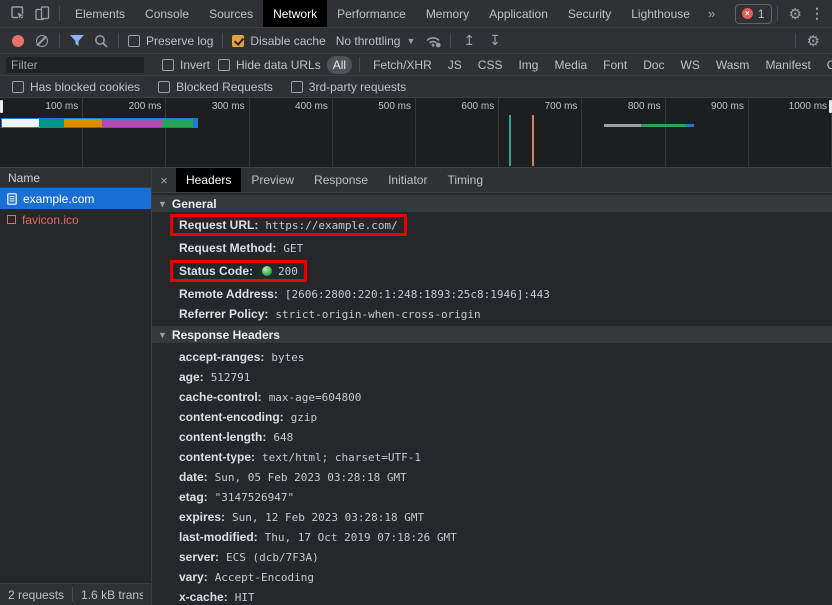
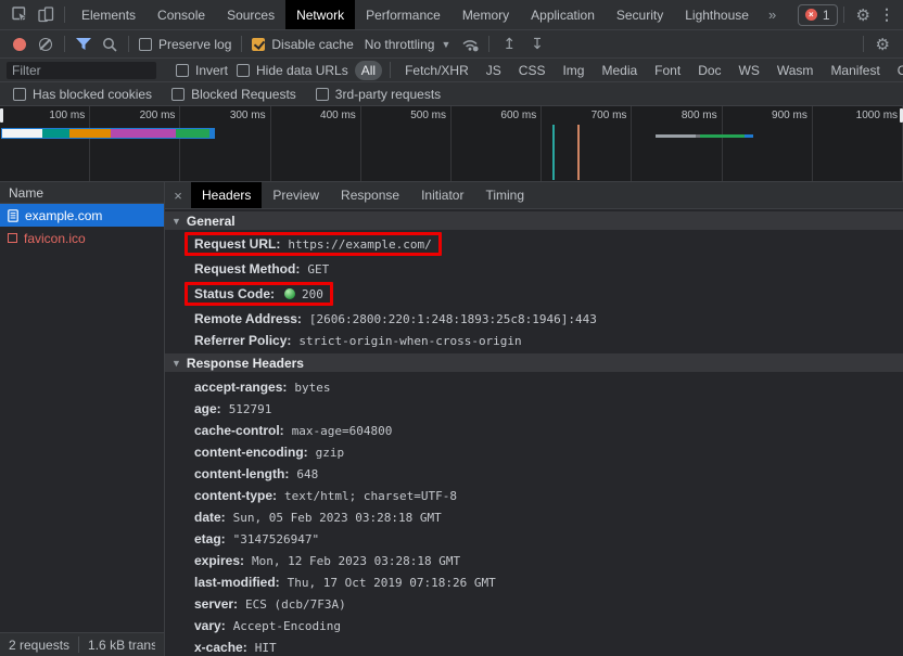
  Elements
  Console
  Sources
  Network
  Performance
  Memory
  Application
  Security
  Lighthouse
  »
  ×
  1
  ⚙
  ⋮
  Preserve log
  Disable cache
  No throttling
  ▼
  ↥
  ↧
  ⚙
  Filter
  Invert
  Hide data URLs
  All
  Fetch/XHR
  JS
  CSS
  Img
  Media
  Font
  Doc
  WS
  Wasm
  Manifest
  Has blocked cookies
  Blocked Requests
  3rd-party requests
  100 ms
  200 ms
  300 ms
  400 ms
  500 ms
  600 ms
  700 ms
  800 ms
  900 ms
  1000 ms
  Name
  example.com
  favicon.ico
  2 requests
  ×
  Headers
  Preview
  Response
  Initiator
  Timing
  ▼
  General
  Request URL:
  https://example.com/
  Request Method:
  GET
  Status Code:
  200
  Remote Address:
  [2606:2800:220:1:248:1893:25c8:1946]:443
  Referrer Policy:
  strict-origin-when-cross-origin
  ▼
  Response Headers
  accept-ranges:
  bytes
  age:
  512791
  cache-control:
  max-age=604800
  content-encoding:
  gzip
  content-length:
  648
  content-type:
- text/html; charset=UTF-1
+ text/html; charset=UTF-8
  date:
  Sun, 05 Feb 2023 03:28:18 GMT
  etag:
  "3147526947"
  expires:
- Sun, 12 Feb 2023 03:28:18 GMT
+ Mon, 12 Feb 2023 03:28:18 GMT
  last-modified:
  Thu, 17 Oct 2019 07:18:26 GMT
  server:
  ECS (dcb/7F3A)
  vary:
  Accept-Encoding
  x-cache:
  HIT
